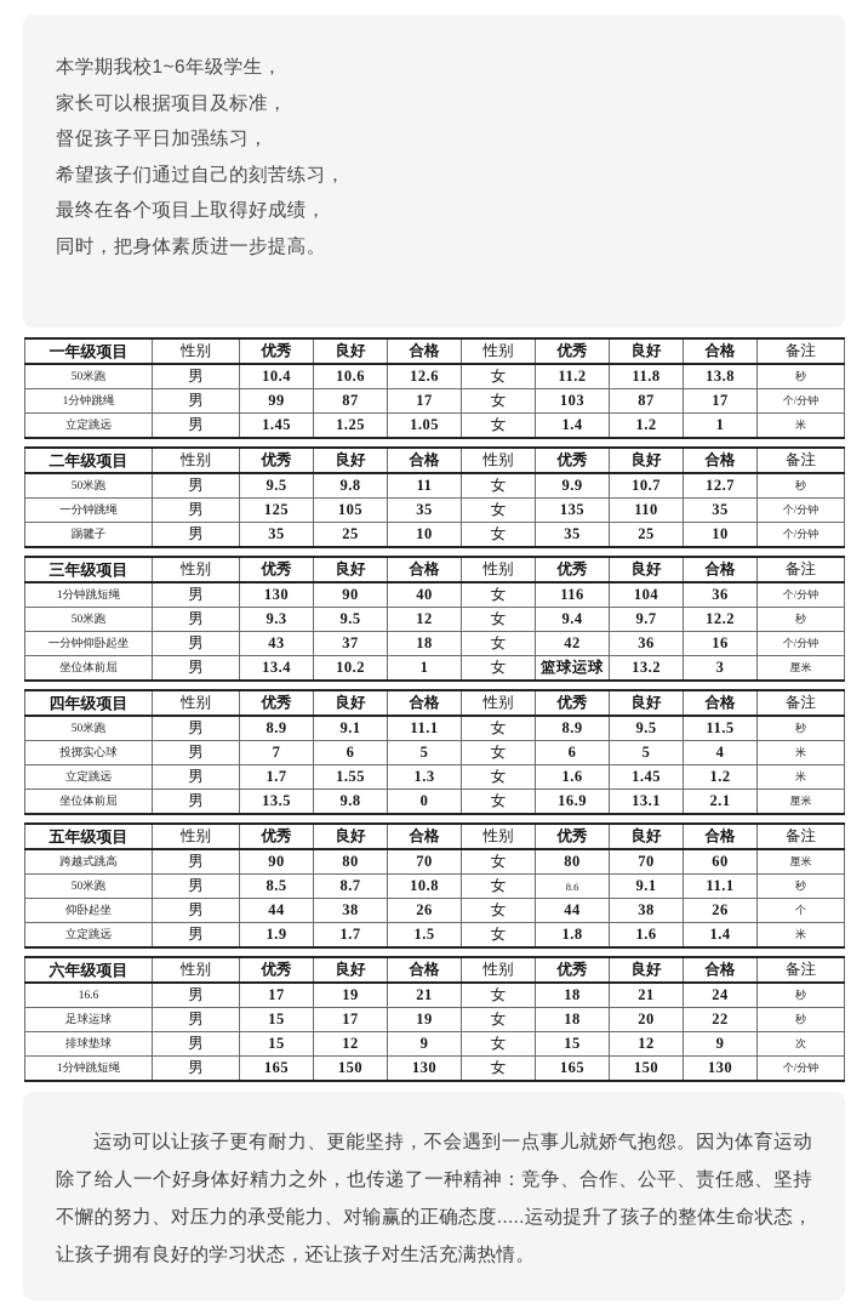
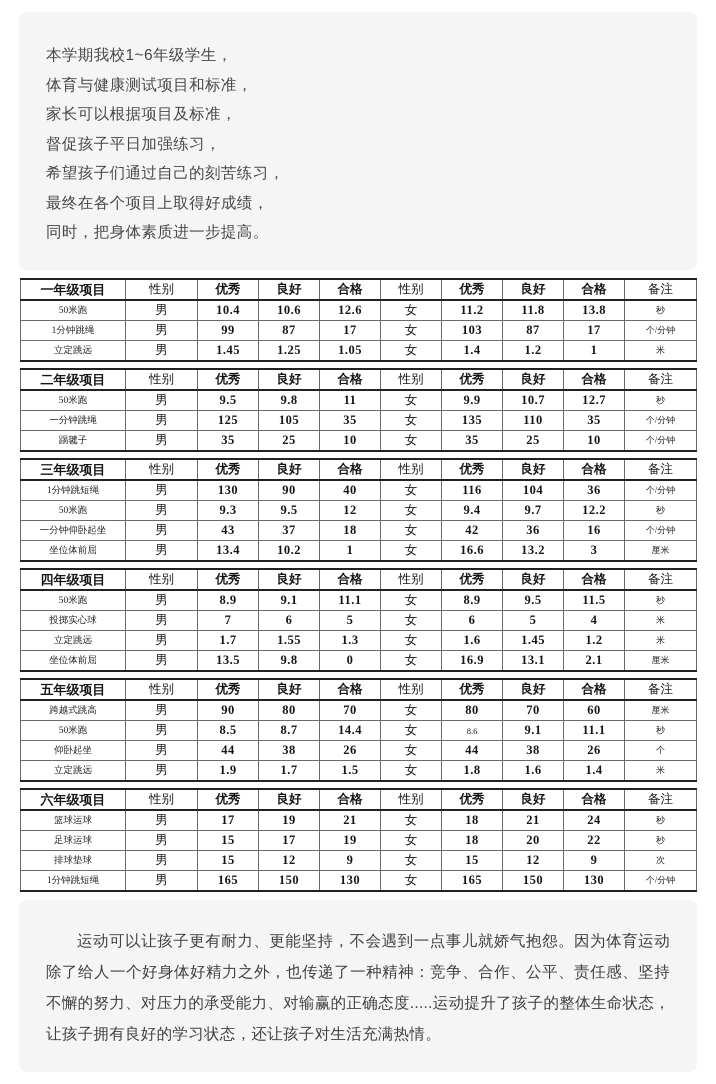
  本学期我校1~6年级学生，
+ 体育与健康测试项目和标准，
  家长可以根据项目及标准，
  督促孩子平日加强练习，
  希望孩子们通过自己的刻苦练习，
  最终在各个项目上取得好成绩，
  同时，把身体素质进一步提高。
  一年级项目	性别	优秀	良好	合格	性别	优秀	良好	合格	备注
  50米跑	男	10.4	10.6	12.6	女	11.2	11.8	13.8	秒
  1分钟跳绳	男	99	87	17	女	103	87	17	个/分钟
  立定跳远	男	1.45	1.25	1.05	女	1.4	1.2	1	米
  二年级项目	性别	优秀	良好	合格	性别	优秀	良好	合格	备注
  50米跑	男	9.5	9.8	11	女	9.9	10.7	12.7	秒
  一分钟跳绳	男	125	105	35	女	135	110	35	个/分钟
  踢毽子	男	35	25	10	女	35	25	10	个/分钟
  三年级项目	性别	优秀	良好	合格	性别	优秀	良好	合格	备注
  1分钟跳短绳	男	130	90	40	女	116	104	36	个/分钟
  50米跑	男	9.3	9.5	12	女	9.4	9.7	12.2	秒
  一分钟仰卧起坐	男	43	37	18	女	42	36	16	个/分钟
- 坐位体前屈	男	13.4	10.2	1	女	篮球运球	13.2	3	厘米
+ 坐位体前屈	男	13.4	10.2	1	女	16.6	13.2	3	厘米
  四年级项目	性别	优秀	良好	合格	性别	优秀	良好	合格	备注
  50米跑	男	8.9	9.1	11.1	女	8.9	9.5	11.5	秒
  投掷实心球	男	7	6	5	女	6	5	4	米
  立定跳远	男	1.7	1.55	1.3	女	1.6	1.45	1.2	米
  坐位体前屈	男	13.5	9.8	0	女	16.9	13.1	2.1	厘米
  五年级项目	性别	优秀	良好	合格	性别	优秀	良好	合格	备注
  跨越式跳高	男	90	80	70	女	80	70	60	厘米
- 50米跑	男	8.5	8.7	10.8	女	8.6	9.1	11.1	秒
+ 50米跑	男	8.5	8.7	14.4	女	8.6	9.1	11.1	秒
  仰卧起坐	男	44	38	26	女	44	38	26	个
  立定跳远	男	1.9	1.7	1.5	女	1.8	1.6	1.4	米
  六年级项目	性别	优秀	良好	合格	性别	优秀	良好	合格	备注
- 16.6	男	17	19	21	女	18	21	24	秒
+ 篮球运球	男	17	19	21	女	18	21	24	秒
  足球运球	男	15	17	19	女	18	20	22	秒
  排球垫球	男	15	12	9	女	15	12	9	次
  1分钟跳短绳	男	165	150	130	女	165	150	130	个/分钟
  运动可以让孩子更有耐力、更能坚持，不会遇到一点事儿就娇气抱怨。因为体育运动除了给人一个好身体好精力之外，也传递了一种精神：竞争、合作、公平、责任感、坚持不懈的努力、对压力的承受能力、对输赢的正确态度.....运动提升了孩子的整体生命状态，让孩子拥有良好的学习状态，还让孩子对生活充满热情。
